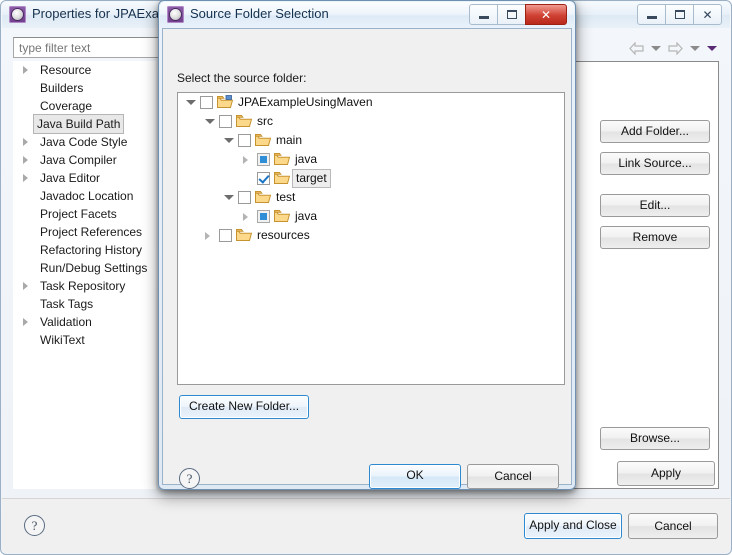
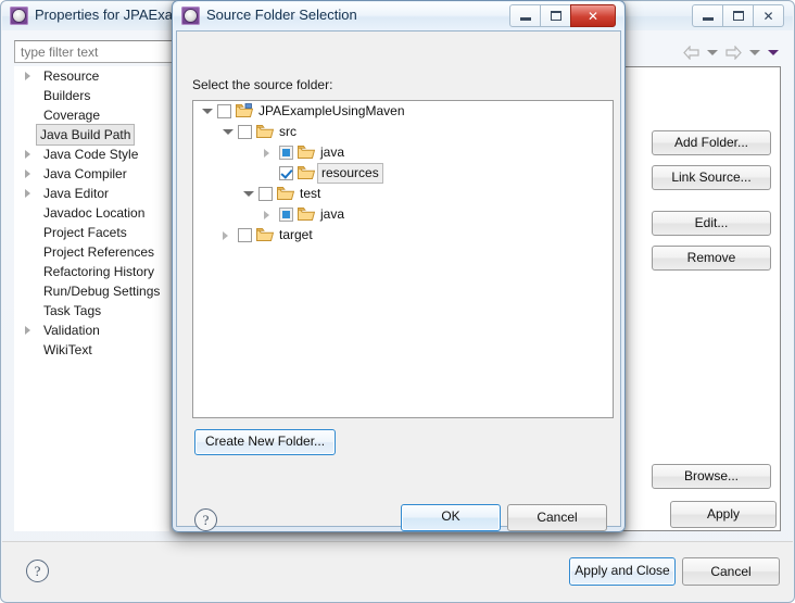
  Properties for JPAExa
  ✕
  type filter text
  Resource
  Builders
  Coverage
  Java Build Path
  Java Code Style
  Java Compiler
  Java Editor
  Javadoc Location
  Project Facets
  Project References
  Refactoring History
  Run/Debug Settings
- Task Repository
  Task Tags
  Validation
  WikiText
  Add Folder...
  Link Source...
  Edit...
  Remove
  Browse...
  Apply
  ?
  Apply and Close
  Cancel
  Source Folder Selection
  ✕
  Select the source folder:
  JPAExampleUsingMaven
  src
- main
  java
- target
+ resources
  test
  java
- resources
+ target
  Create New Folder...
  ?
  OK
  Cancel
